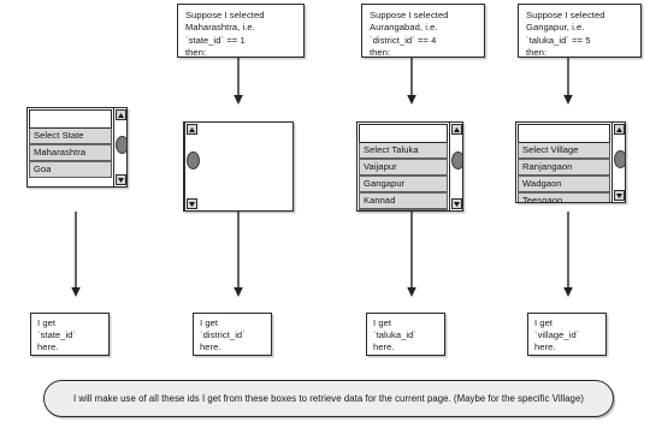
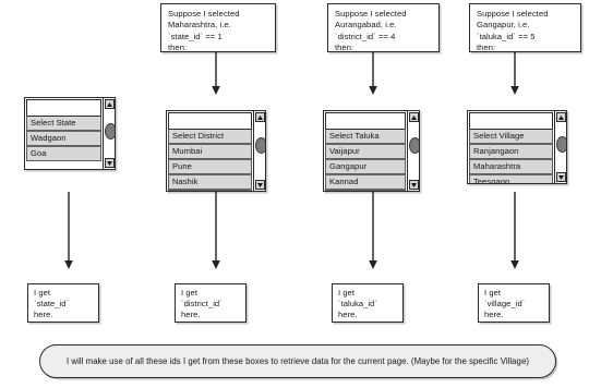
  Suppose I selected
  Maharashtra, i.e.
  `state_id` == 1
  then:
  Suppose I selected
  Aurangabad, i.e.
  `district_id` == 4
  then:
  Suppose I selected
  Gangapur, i.e.
  `taluka_id` == 5
  then:
  Select State
- Maharashtra
+ Wadgaon
  Goa
+ Select District
+ Mumbai
+ Pune
+ Nashik
  Select Taluka
  Vaijapur
  Gangapur
  Kannad
  Select Village
  Ranjangaon
- Wadgaon
+ Maharashtra
  Teesgaon
  I get
  `state_id`
  here.
  I get
  `district_id`
  here.
  I get
  `taluka_id`
  here.
  I get
  `village_id`
  here.
  I will make use of all these ids I get from these boxes to retrieve data for the current page. (Maybe for the specific Village)
